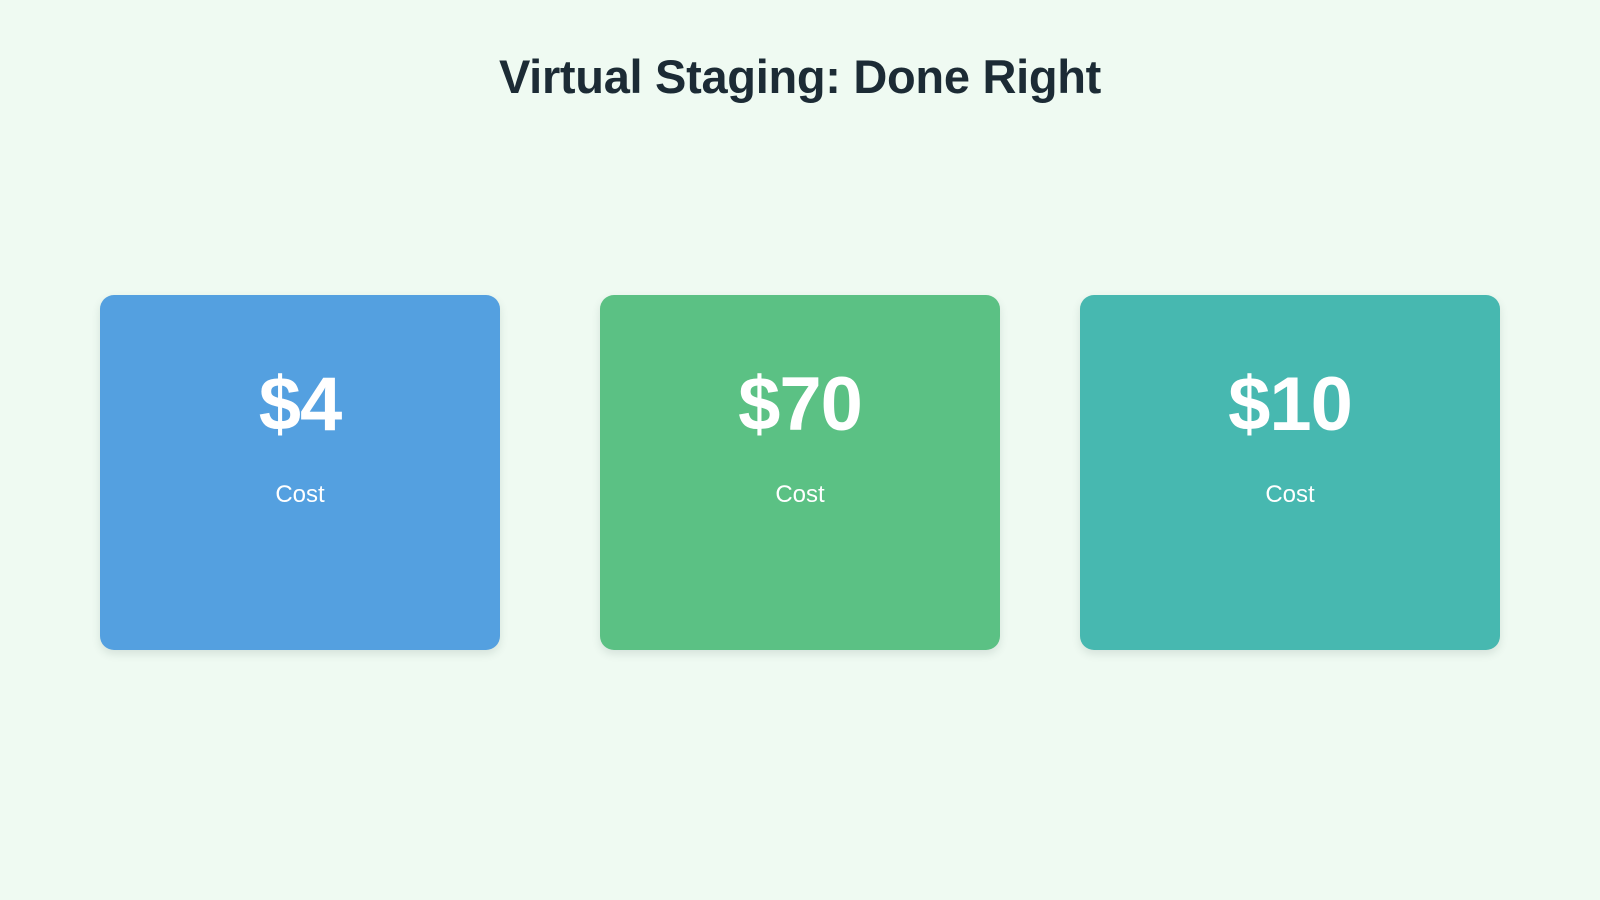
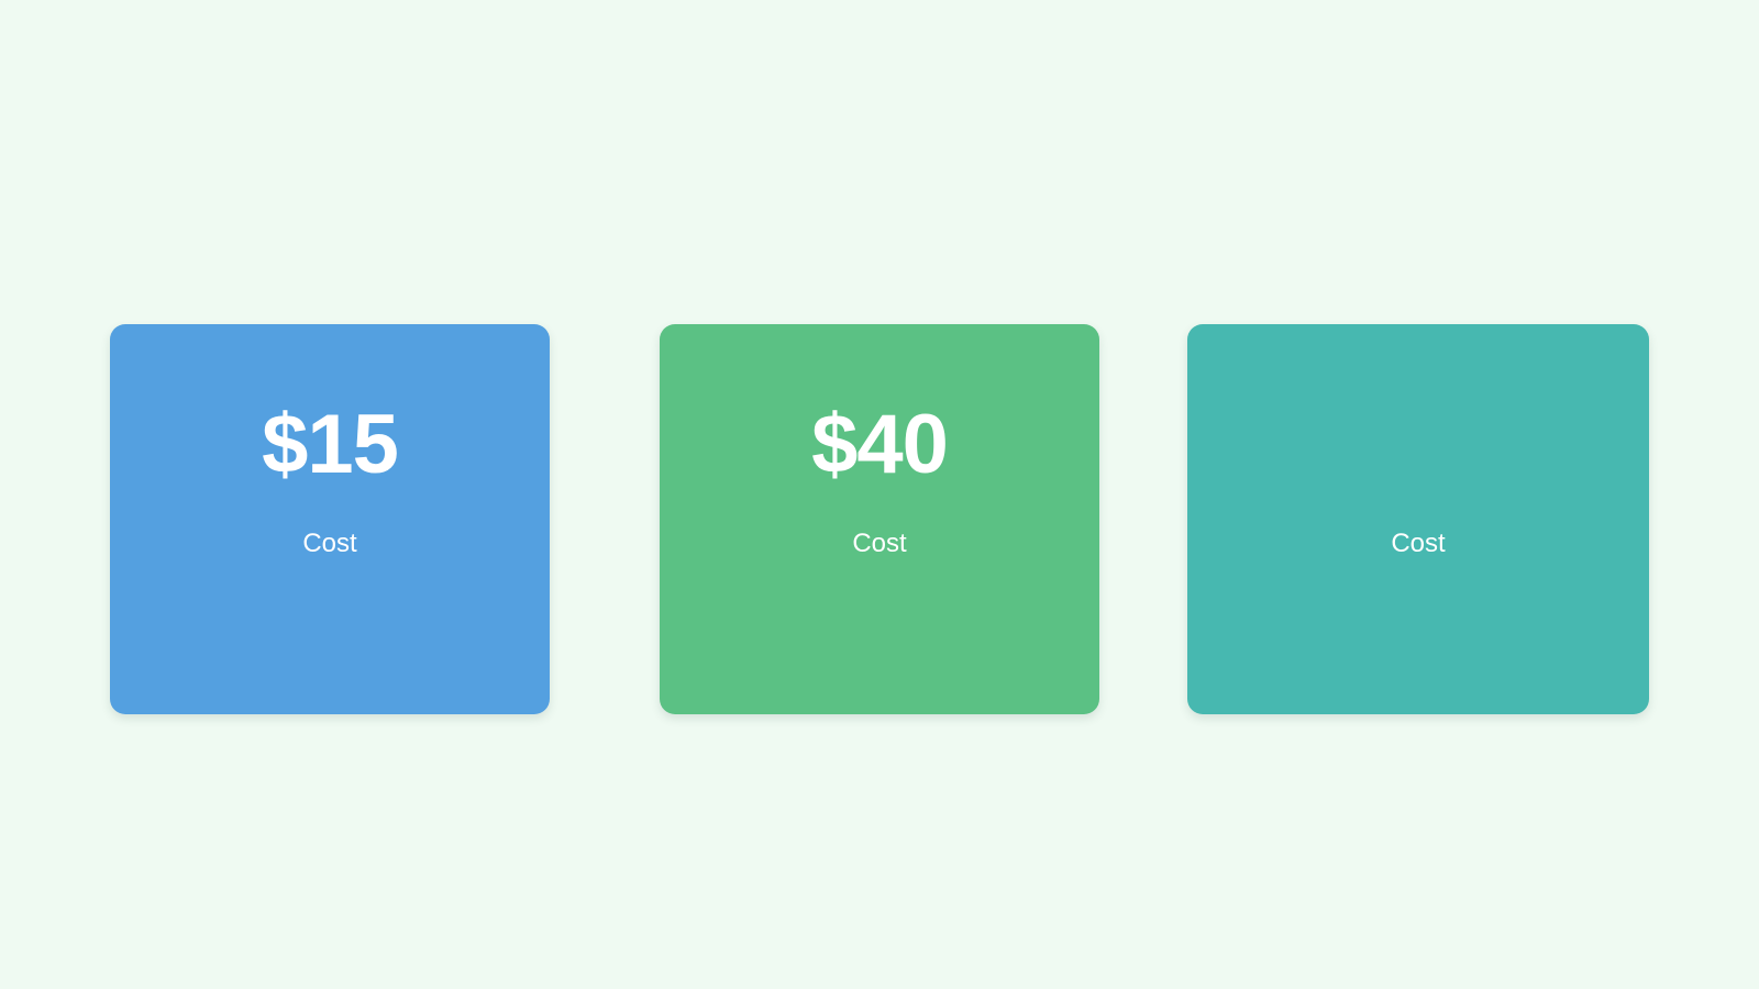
- Virtual Staging: Done Right
- $4
+ $15
  Cost
- $70
+ $40
  Cost
- $10
  Cost
